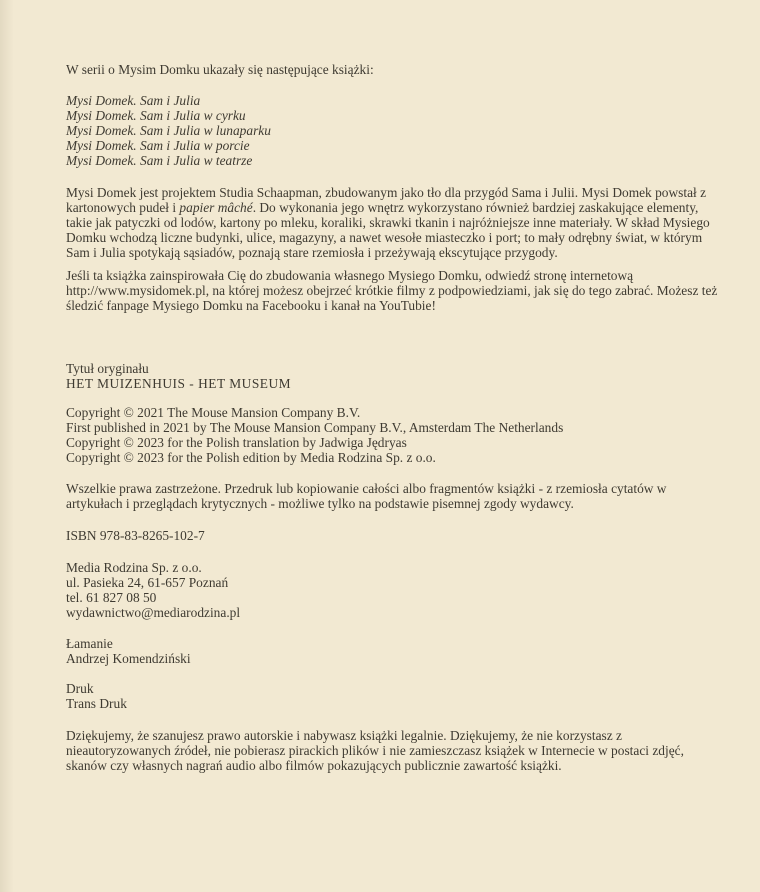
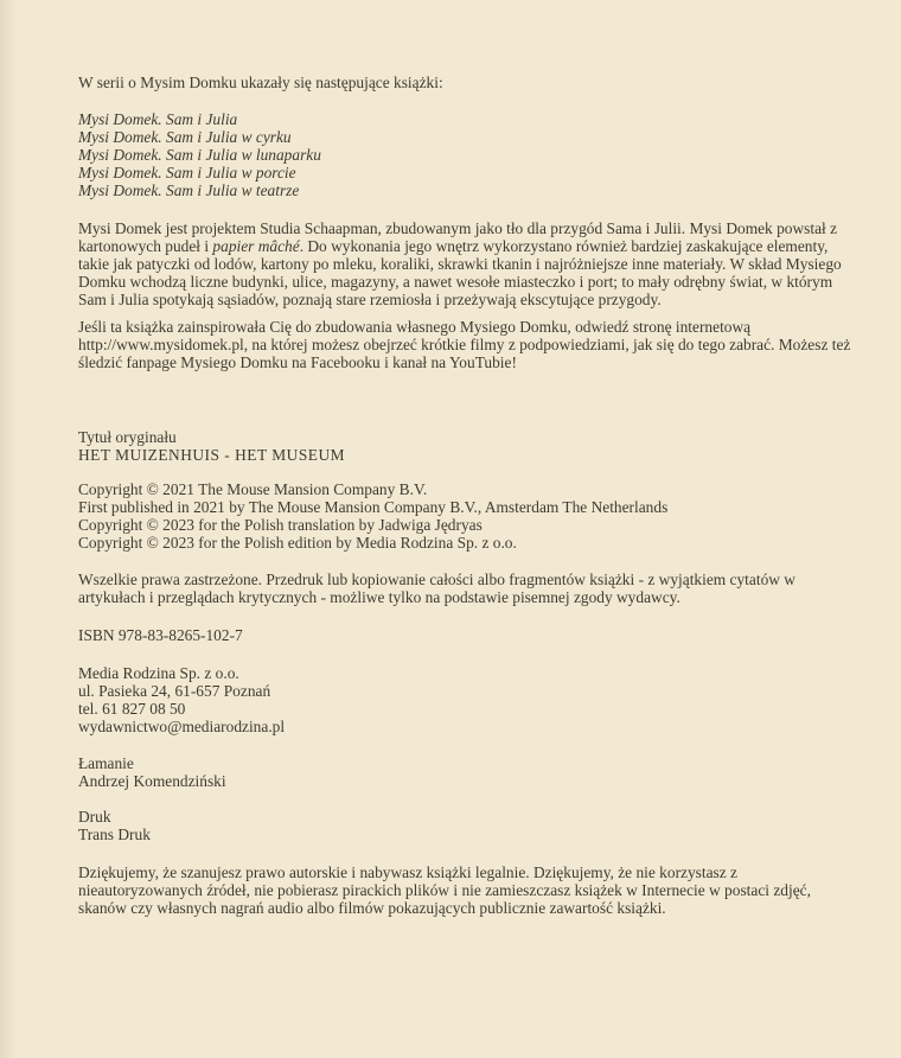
  W serii o Mysim Domku ukazały się następujące książki:
  Mysi Domek. Sam i Julia
  Mysi Domek. Sam i Julia w cyrku
  Mysi Domek. Sam i Julia w lunaparku
  Mysi Domek. Sam i Julia w porcie
  Mysi Domek. Sam i Julia w teatrze
  Mysi Domek jest projektem Studia Schaapman, zbudowanym jako tło dla przygód Sama i Julii. Mysi Domek powstał z kartonowych pudeł i papier mâché. Do wykonania jego wnętrz wykorzystano również bardziej zaskakujące elementy, takie jak patyczki od lodów, kartony po mleku, koraliki, skrawki tkanin i najróżniejsze inne materiały. W skład Mysiego Domku wchodzą liczne budynki, ulice, magazyny, a nawet wesołe miasteczko i port; to mały odrębny świat, w którym Sam i Julia spotykają sąsiadów, poznają stare rzemiosła i przeżywają ekscytujące przygody.
  Jeśli ta książka zainspirowała Cię do zbudowania własnego Mysiego Domku, odwiedź stronę internetową http://www.mysidomek.pl, na której możesz obejrzeć krótkie filmy z podpowiedziami, jak się do tego zabrać. Możesz też śledzić fanpage Mysiego Domku na Facebooku i kanał na YouTubie!
  Tytuł oryginału
  HET MUIZENHUIS - HET MUSEUM
  Copyright © 2021 The Mouse Mansion Company B.V.
  First published in 2021 by The Mouse Mansion Company B.V., Amsterdam The Netherlands
  Copyright © 2023 for the Polish translation by Jadwiga Jędryas
  Copyright © 2023 for the Polish edition by Media Rodzina Sp. z o.o.
- Wszelkie prawa zastrzeżone. Przedruk lub kopiowanie całości albo fragmentów książki - z rzemiosła cytatów w artykułach i przeglądach krytycznych - możliwe tylko na podstawie pisemnej zgody wydawcy.
+ Wszelkie prawa zastrzeżone. Przedruk lub kopiowanie całości albo fragmentów książki - z wyjątkiem cytatów w artykułach i przeglądach krytycznych - możliwe tylko na podstawie pisemnej zgody wydawcy.
  ISBN 978-83-8265-102-7
  Media Rodzina Sp. z o.o.
  ul. Pasieka 24, 61-657 Poznań
  tel. 61 827 08 50
  wydawnictwo@mediarodzina.pl
  Łamanie
  Andrzej Komendziński
  Druk
  Trans Druk
  Dziękujemy, że szanujesz prawo autorskie i nabywasz książki legalnie. Dziękujemy, że nie korzystasz z nieautoryzowanych źródeł, nie pobierasz pirackich plików i nie zamieszczasz książek w Internecie w postaci zdjęć, skanów czy własnych nagrań audio albo filmów pokazujących publicznie zawartość książki.
